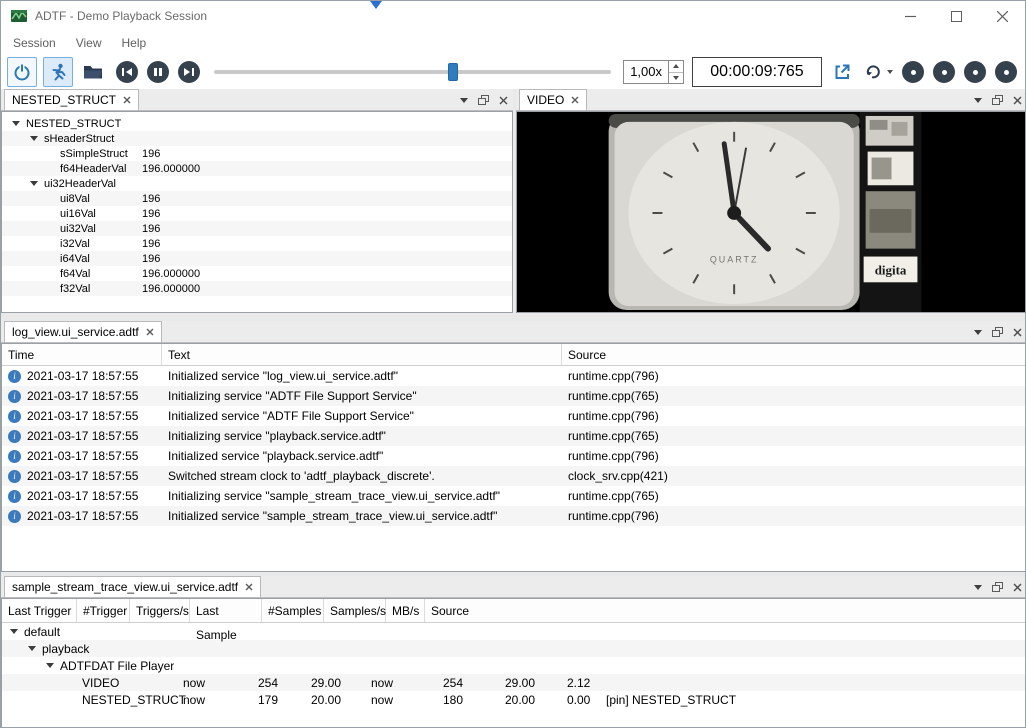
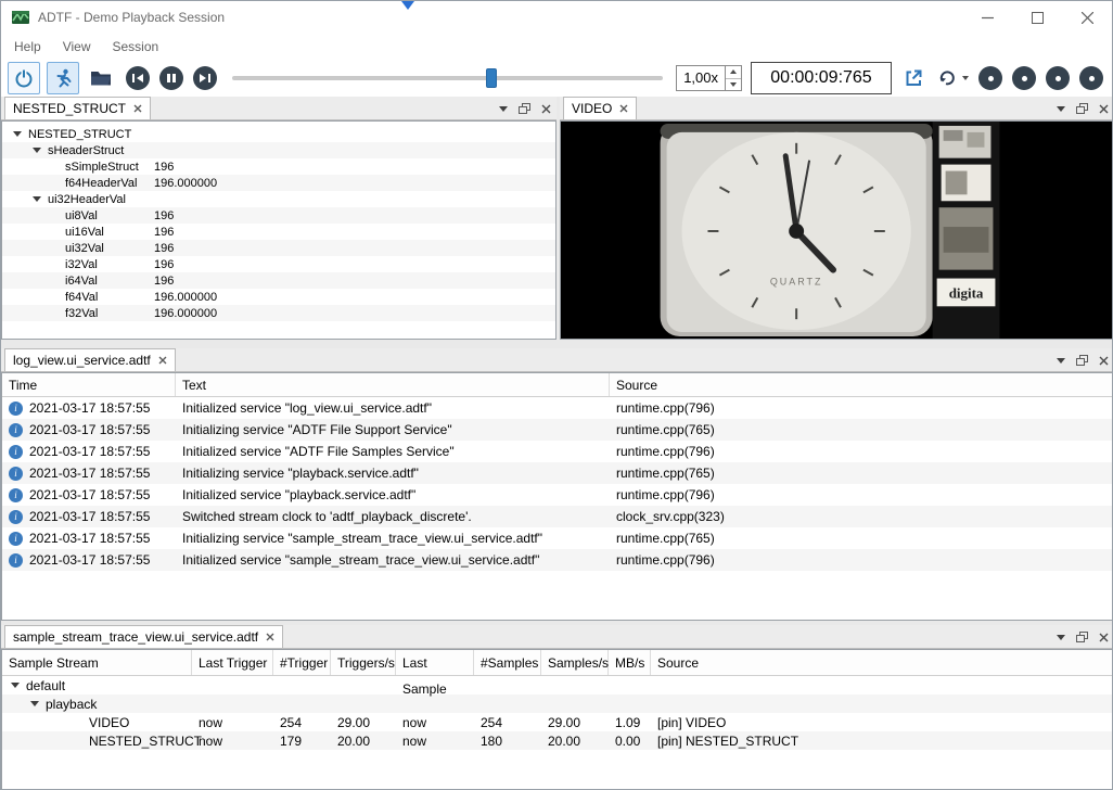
  ADTF - Demo Playback Session
- Session
+ Help
  View
- Help
+ Session
  1,00x
  00:00:09:765
  NESTED_STRUCT
  NESTED_STRUCT
  sHeaderStruct
  sSimpleStruct
  196
  f64HeaderVal
  196.000000
  ui32HeaderVal
  ui8Val
  196
  ui16Val
  196
  ui32Val
  196
  i32Val
  196
  i64Val
  196
  f64Val
  196.000000
  f32Val
  196.000000
  VIDEO
  QUARTZ
  digita
  log_view.ui_service.adtf
  Time
  Text
  Source
  2021-03-17 18:57:55
  Initialized service "log_view.ui_service.adtf"
  runtime.cpp(796)
  2021-03-17 18:57:55
  Initializing service "ADTF File Support Service"
  runtime.cpp(765)
  2021-03-17 18:57:55
- Initialized service "ADTF File Support Service"
+ Initialized service "ADTF File Samples Service"
  runtime.cpp(796)
  2021-03-17 18:57:55
  Initializing service "playback.service.adtf"
  runtime.cpp(765)
  2021-03-17 18:57:55
  Initialized service "playback.service.adtf"
  runtime.cpp(796)
  2021-03-17 18:57:55
  Switched stream clock to 'adtf_playback_discrete'.
- clock_srv.cpp(421)
+ clock_srv.cpp(323)
  2021-03-17 18:57:55
  Initializing service "sample_stream_trace_view.ui_service.adtf"
  runtime.cpp(765)
  2021-03-17 18:57:55
  Initialized service "sample_stream_trace_view.ui_service.adtf"
  runtime.cpp(796)
  sample_stream_trace_view.ui_service.adtf
+ Sample Stream
  Last Trigger
  #Trigger
  Triggers/s
  Last Sample
  #Samples
  Samples/s
  MB/s
  Source
  default
  playback
- ADTFDAT File Player
  VIDEO
  now
  254
  29.00
  now
  254
  29.00
- 2.12
+ 1.09
+ [pin] VIDEO
  NESTED_STRUCT
  now
  179
  20.00
  now
  180
  20.00
  0.00
  [pin] NESTED_STRUCT
